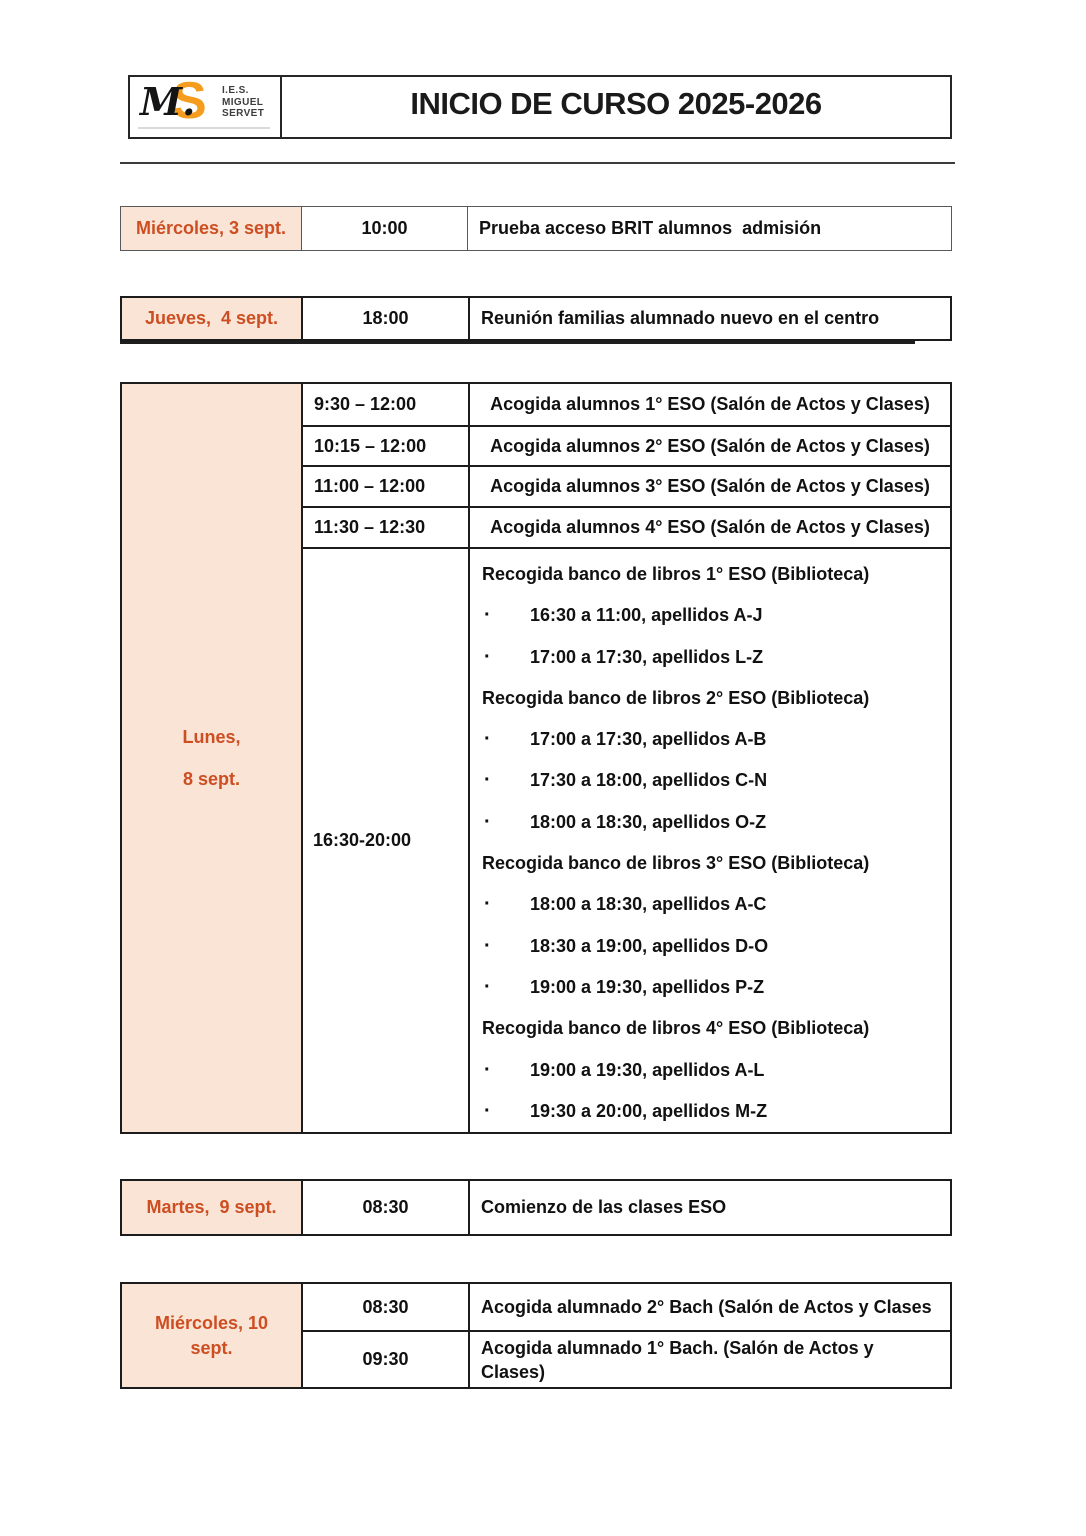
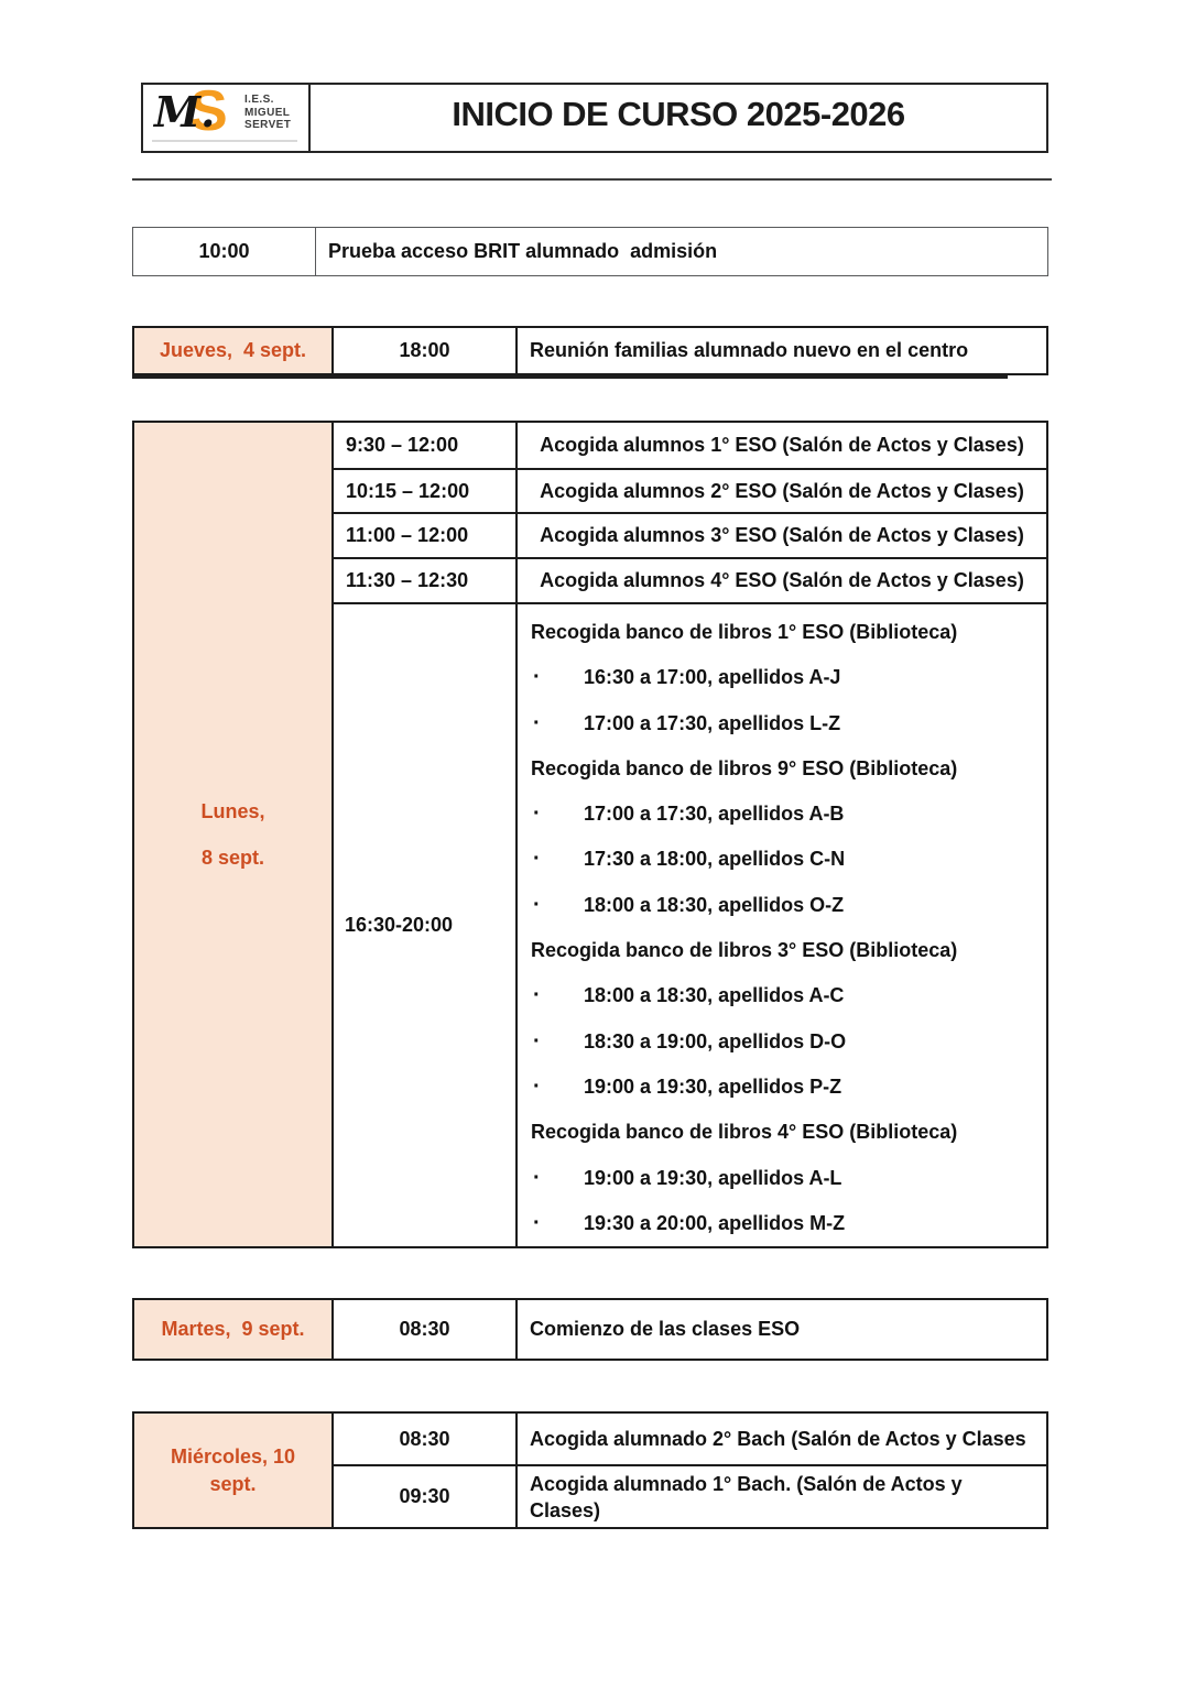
  S
  M.
  I.E.S.
  MIGUEL
  SERVET
  INICIO DE CURSO 2025-2026
- Miércoles, 3 sept.
  10:00
- Prueba acceso BRIT alumnos admisión
+ Prueba acceso BRIT alumnado admisión
  Jueves, 4 sept.
  18:00
  Reunión familias alumnado nuevo en el centro
  Lunes,
  8 sept.
  9:30 – 12:00
  Acogida alumnos 1° ESO (Salón de Actos y Clases)
  10:15 – 12:00
  Acogida alumnos 2° ESO (Salón de Actos y Clases)
  11:00 – 12:00
  Acogida alumnos 3° ESO (Salón de Actos y Clases)
  11:30 – 12:30
  Acogida alumnos 4° ESO (Salón de Actos y Clases)
  16:30-20:00
  Recogida banco de libros 1° ESO (Biblioteca)
  ·
- 16:30 a 11:00, apellidos A-J
+ 16:30 a 17:00, apellidos A-J
  ·
  17:00 a 17:30, apellidos L-Z
- Recogida banco de libros 2° ESO (Biblioteca)
+ Recogida banco de libros 9° ESO (Biblioteca)
  ·
  17:00 a 17:30, apellidos A-B
  ·
  17:30 a 18:00, apellidos C-N
  ·
  18:00 a 18:30, apellidos O-Z
  Recogida banco de libros 3° ESO (Biblioteca)
  ·
  18:00 a 18:30, apellidos A-C
  ·
  18:30 a 19:00, apellidos D-O
  ·
  19:00 a 19:30, apellidos P-Z
  Recogida banco de libros 4° ESO (Biblioteca)
  ·
  19:00 a 19:30, apellidos A-L
  ·
  19:30 a 20:00, apellidos M-Z
  Martes, 9 sept.
  08:30
  Comienzo de las clases ESO
  Miércoles, 10
  sept.
  08:30
  Acogida alumnado 2° Bach (Salón de Actos y Clases
  09:30
  Acogida alumnado 1° Bach. (Salón de Actos y Clases)
